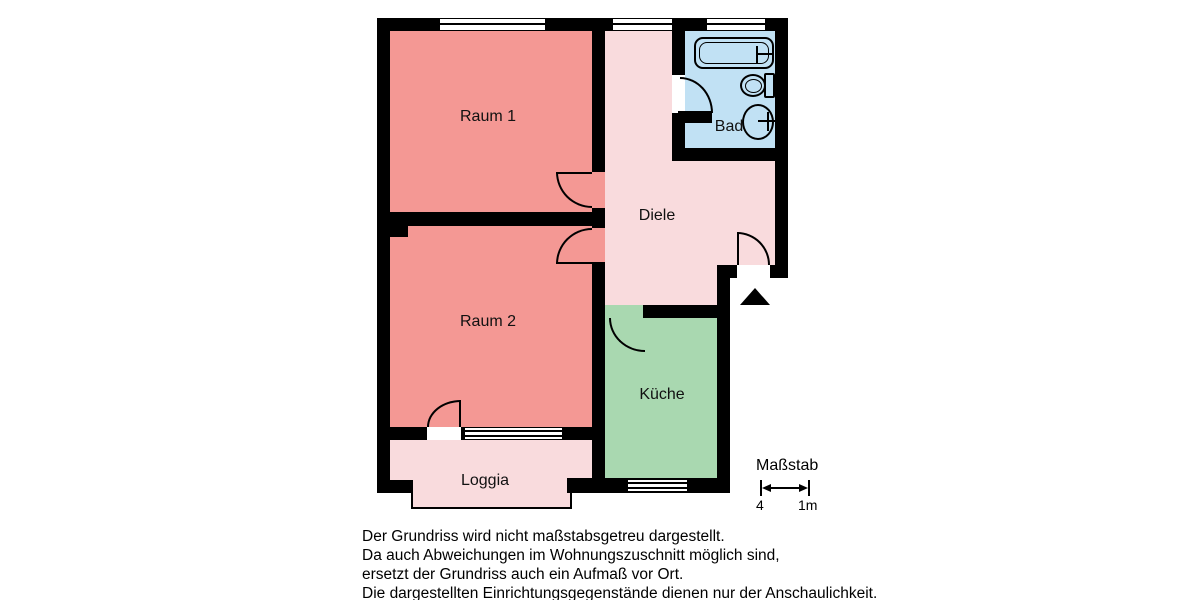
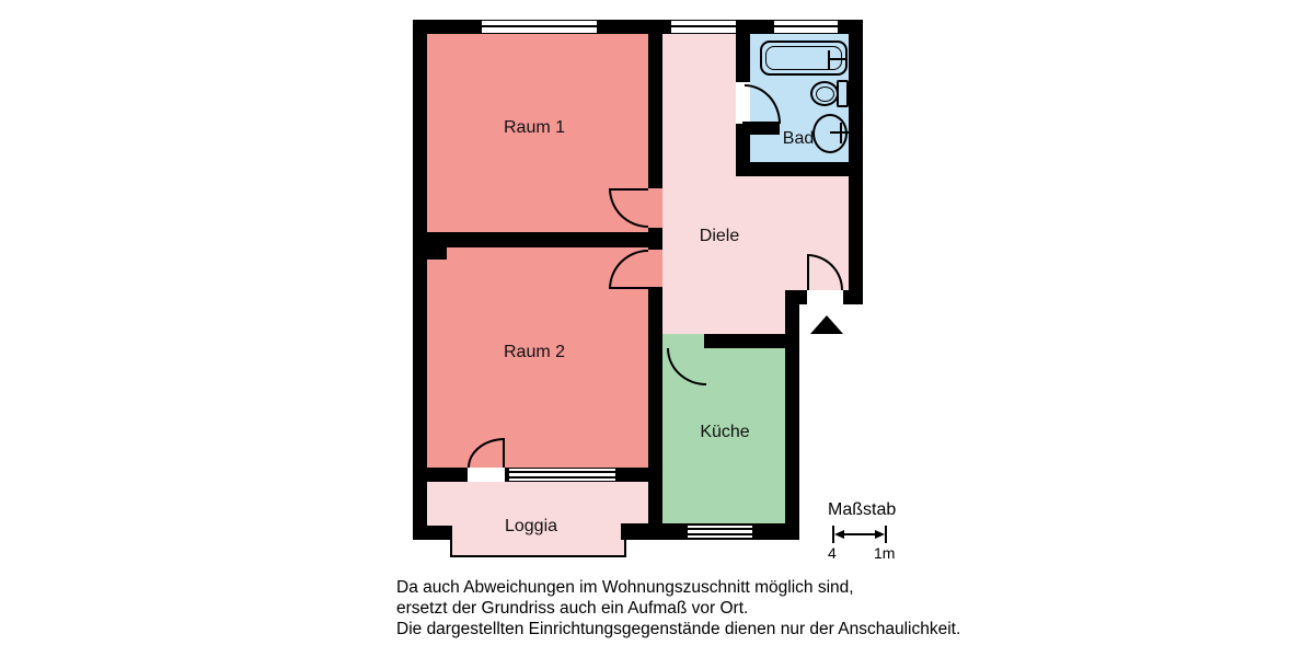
  Raum 1
  Raum 2
  Diele
  Bad
  Küche
  Loggia
  Maßstab
  4
  1m
- Der Grundriss wird nicht maßstabsgetreu dargestellt.
  Da auch Abweichungen im Wohnungszuschnitt möglich sind,
  ersetzt der Grundriss auch ein Aufmaß vor Ort.
  Die dargestellten Einrichtungsgegenstände dienen nur der Anschaulichkeit.
